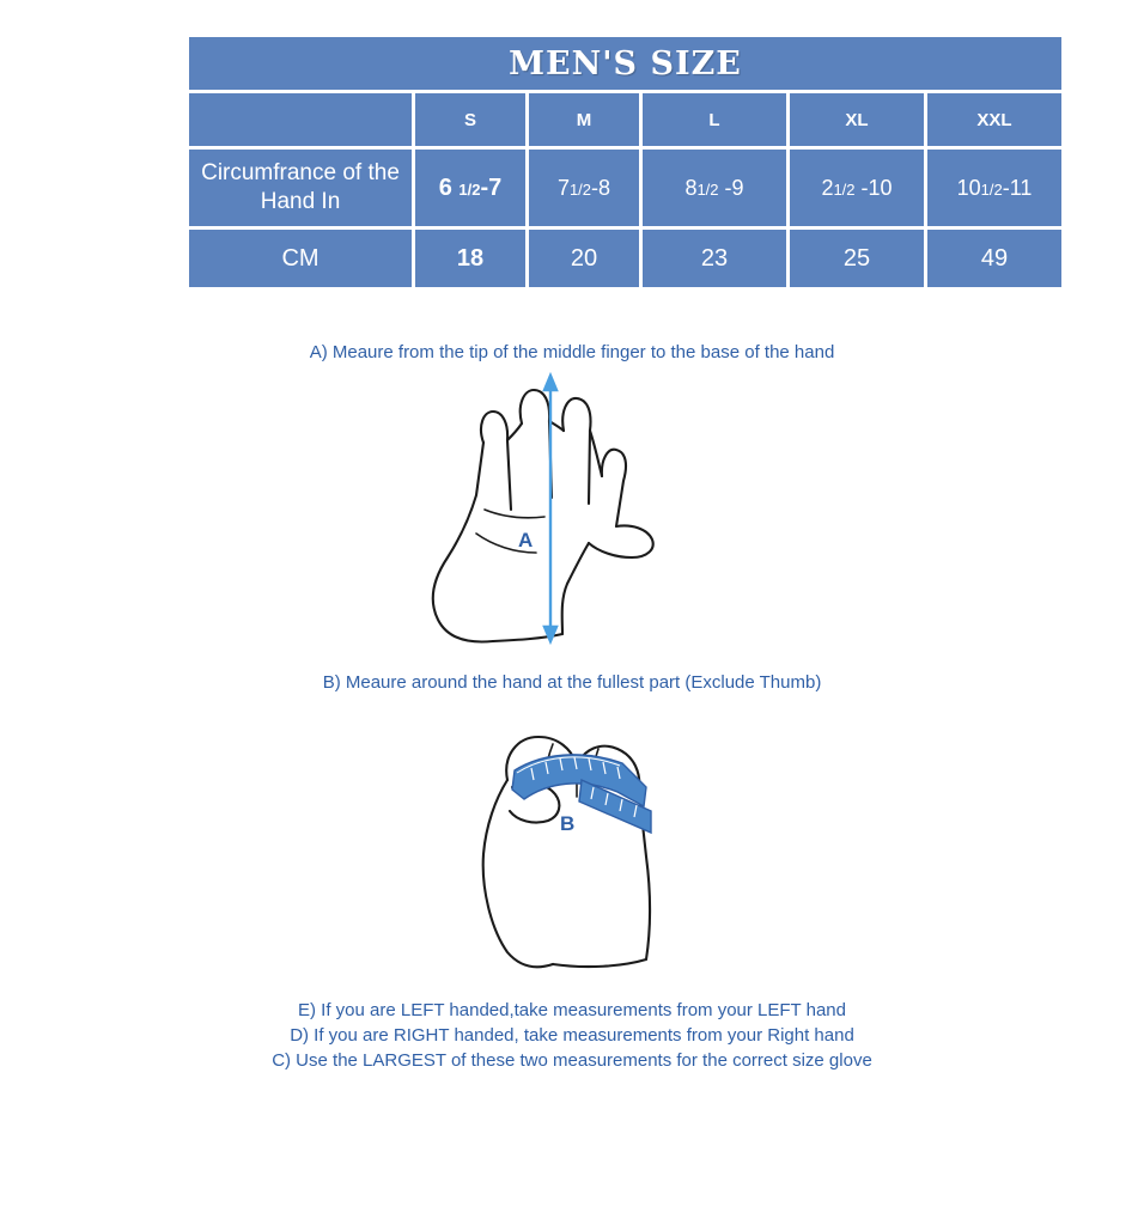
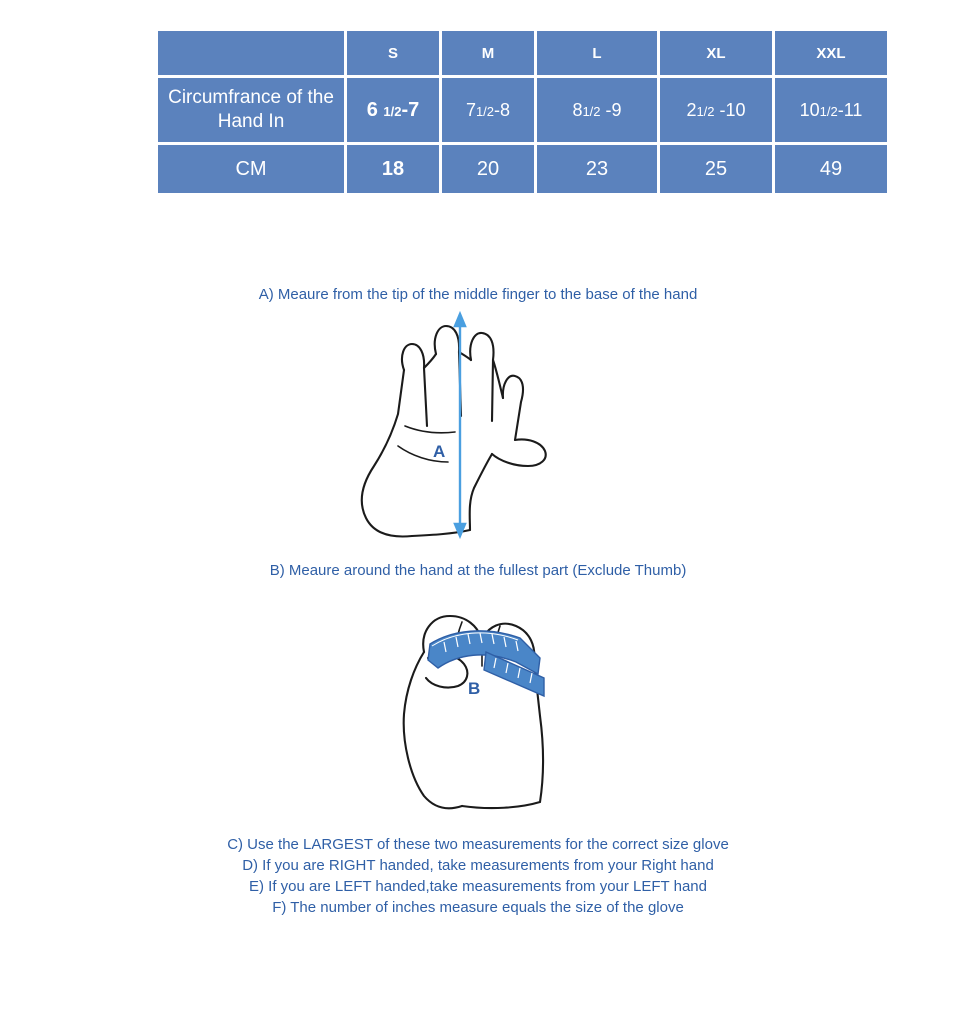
- MEN'S SIZE
  	S	M	L	XL	XXL
  Circumfrance of the Hand In	6 1/2-7	71/2-8	81/2 -9	21/2 -10	101/2-11
  CM	18	20	23	25	49
  A) Meaure from the tip of the middle finger to the base of the hand
  A
  B) Meaure around the hand at the fullest part (Exclude Thumb)
  B
- E) If you are LEFT handed,take measurements from your LEFT hand
+ C) Use the LARGEST of these two measurements for the correct size glove
  D) If you are RIGHT handed, take measurements from your Right hand
- C) Use the LARGEST of these two measurements for the correct size glove
+ E) If you are LEFT handed,take measurements from your LEFT hand
+ F) The number of inches measure equals the size of the glove
